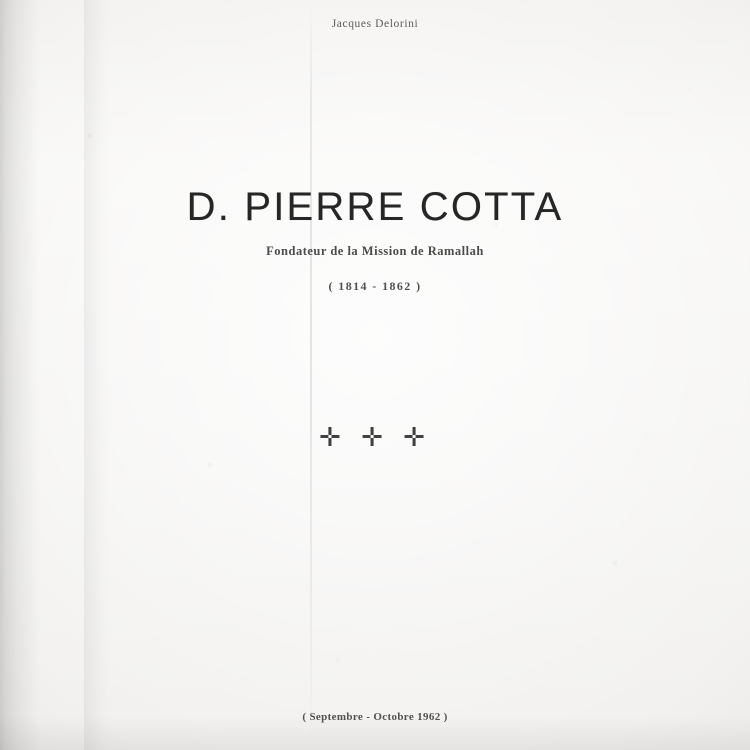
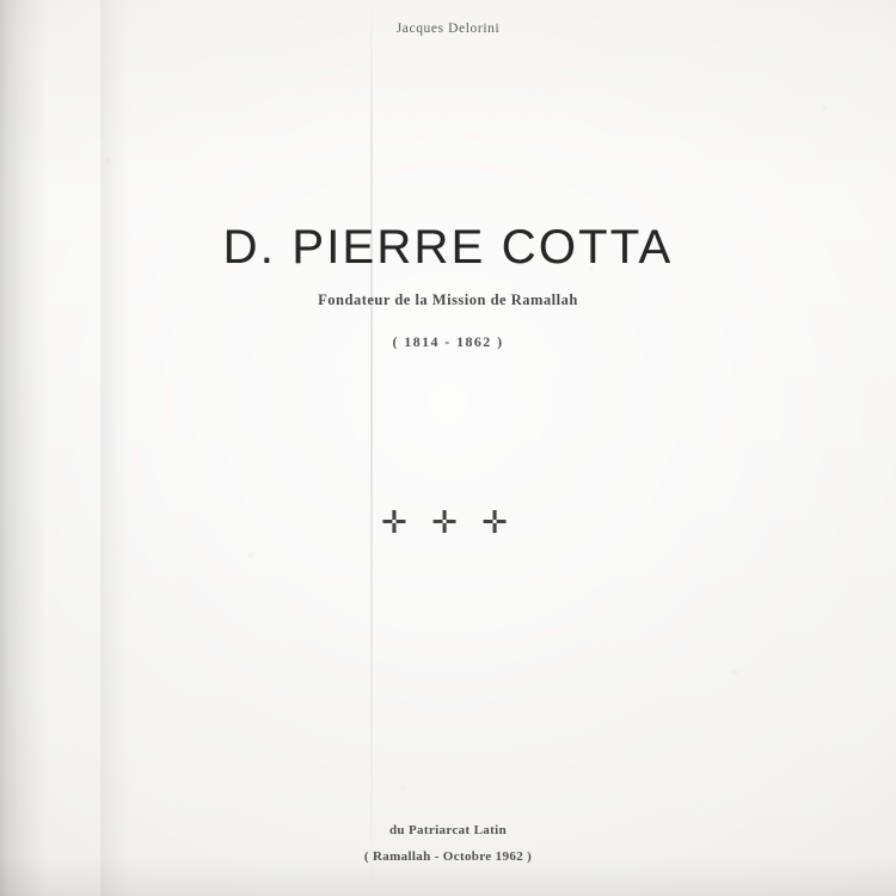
  Jacques Delorini
  D. PIERRE COTTA
  Fondateur de la Mission de Ramallah
  ( 1814 - 1862 )
  ✛ ✛ ✛
+ du Patriarcat Latin
- ( Septembre - Octobre 1962 )
+ ( Ramallah - Octobre 1962 )
